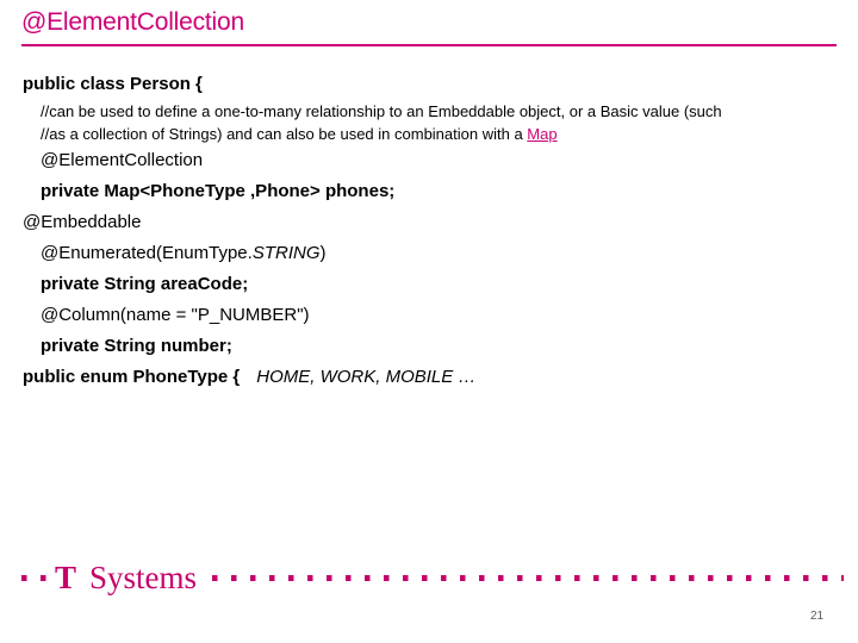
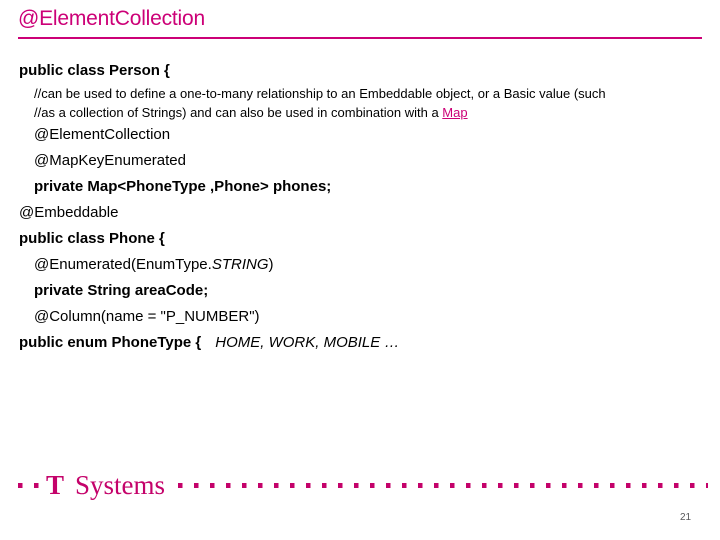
  @ElementCollection
  public class Person {
  //can be used to define a one-to-many relationship to an Embeddable object, or a Basic value (such
  //as a collection of Strings) and can also be used in combination with a Map
  @ElementCollection
+ @MapKeyEnumerated
  private Map<PhoneType ,Phone> phones;
  @Embeddable
+ public class Phone {
  @Enumerated(EnumType.STRING)
  private String areaCode;
  @Column(name = "P_NUMBER")
- private String number;
  public enum PhoneType { HOME, WORK, MOBILE …
  T
  Systems
  21
